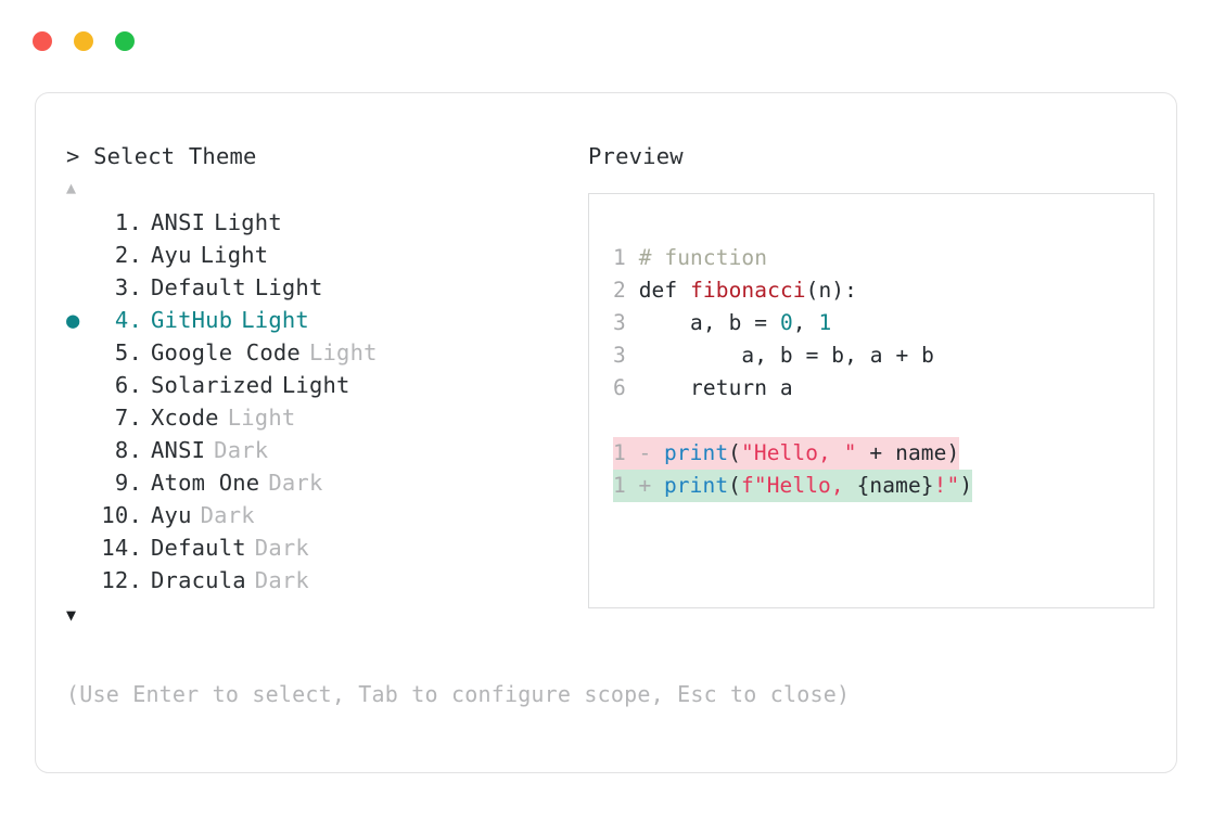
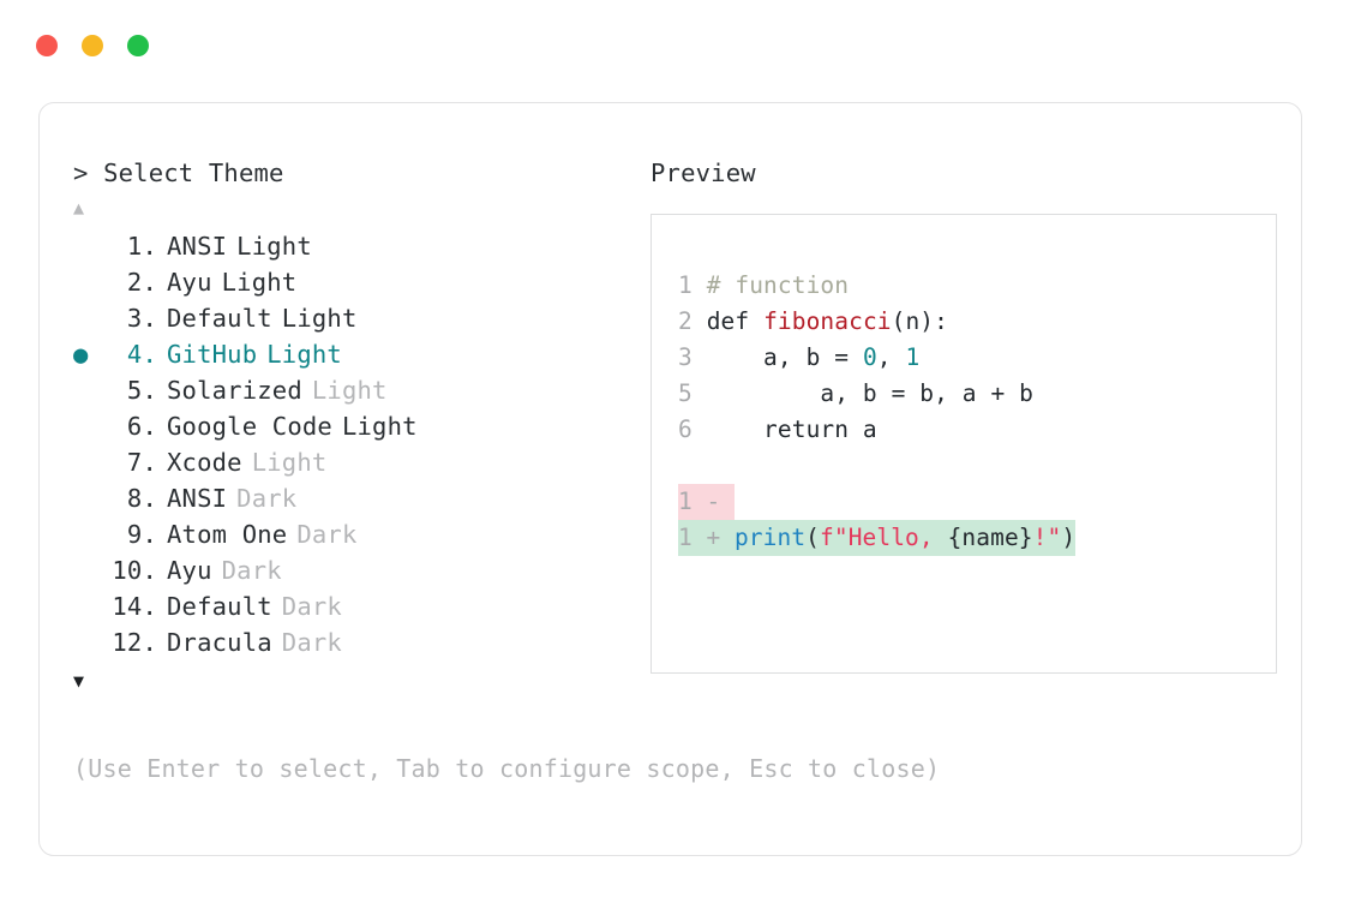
  > Select Theme
  ▲
  1.
  ANSI
  Light
  2.
  Ayu
  Light
  3.
  Default
  Light
  ●
  4.
  GitHub
  Light
  5.
- Google Code
+ Solarized
  Light
  6.
- Solarized
+ Google Code
  Light
  7.
  Xcode
  Light
  8.
  ANSI
  Dark
  9.
  Atom One
  Dark
  10.
  Ayu
  Dark
  14.
  Default
  Dark
  12.
  Dracula
  Dark
  ▼
  (Use Enter to select, Tab to configure scope, Esc to close)
  Preview
  1 # function
  2 def fibonacci(n):
  3 a, b = 0, 1
- 3 a, b = b, a + b
+ 5 a, b = b, a + b
  6 return a
  1 -
- print("Hello, " + name)
  1 +
  print(f"Hello, {name}!")
